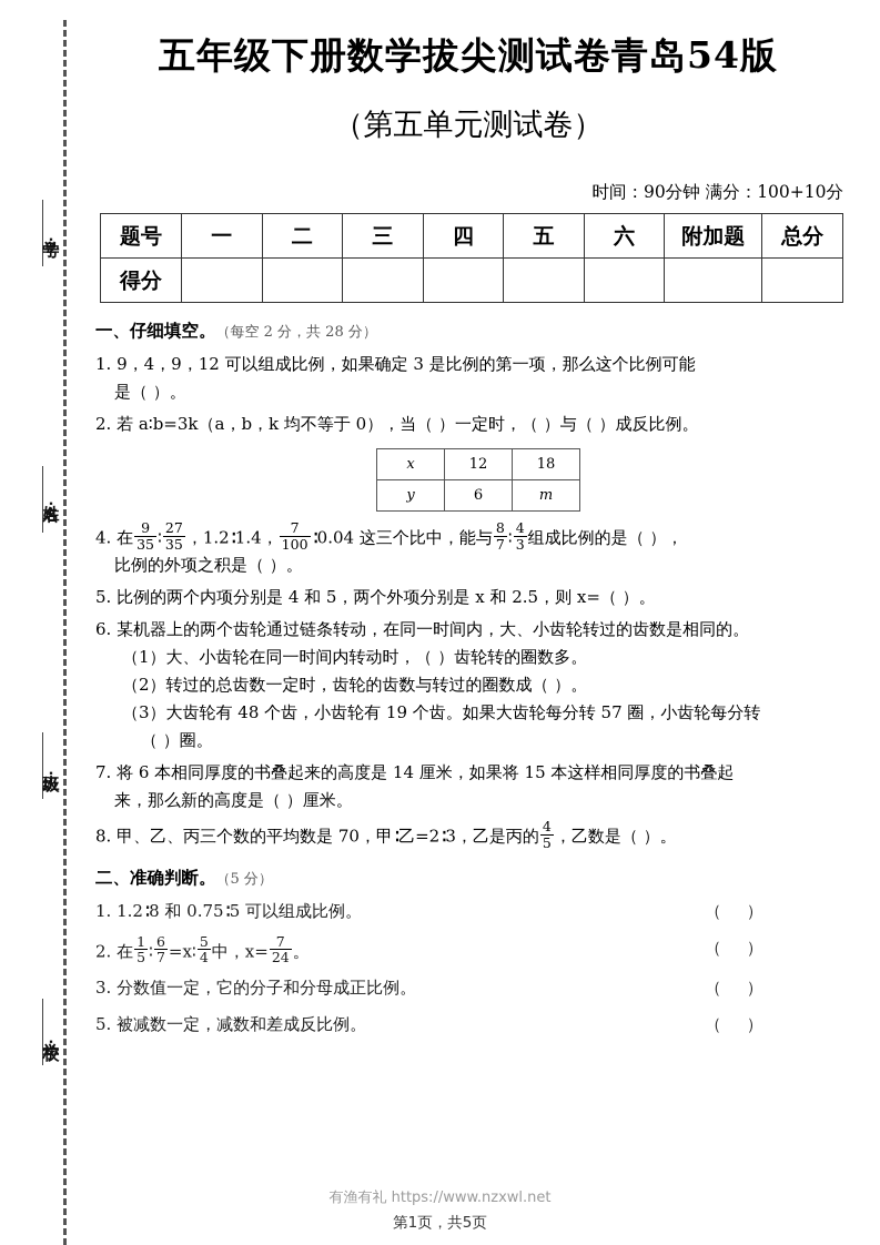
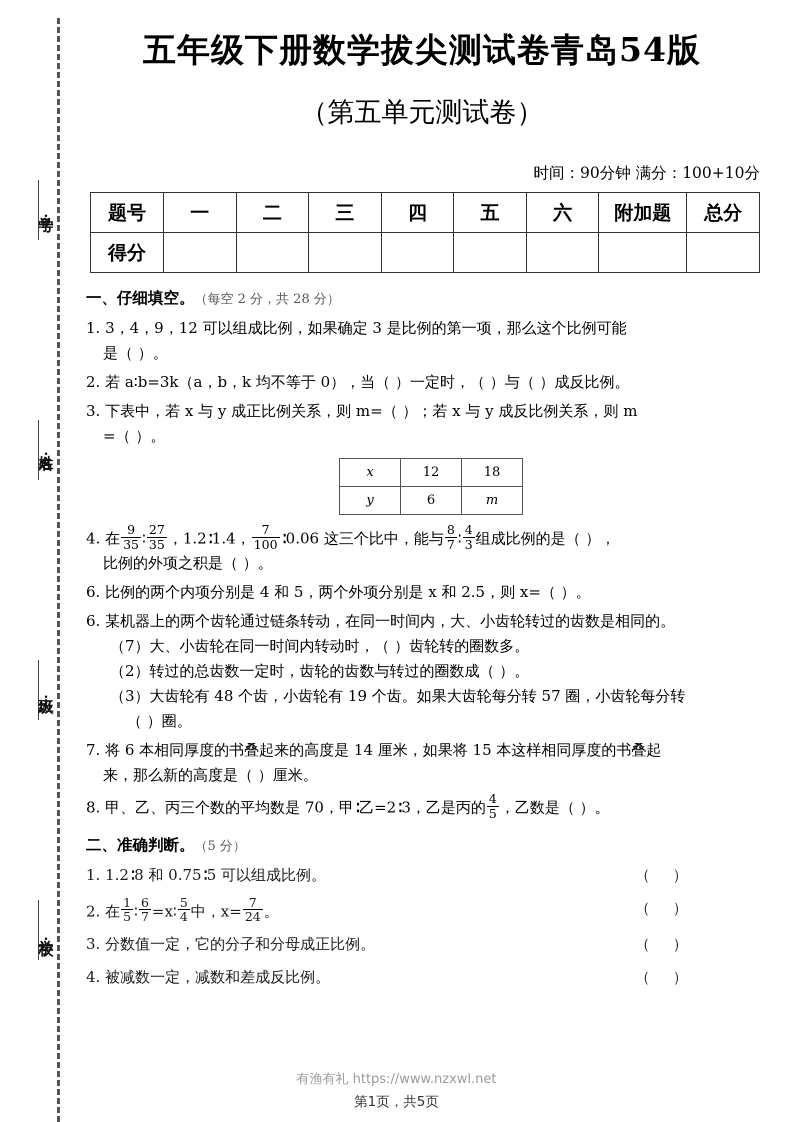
  五年级下册数学拔尖测试卷青岛54版
  （第五单元测试卷）
  时间：90分钟 满分：100+10分
  题号	一	二	三	四	五	六	附加题	总分
  得分
  一、仔细填空。（每空 2 分，共 28 分）
- 1. 9，4，9，12 可以组成比例，如果确定 3 是比例的第一项，那么这个比例可能
+ 1. 3，4，9，12 可以组成比例，如果确定 3 是比例的第一项，那么这个比例可能
  是（ ）。
  2. 若 a∶b=3k（a，b，k 均不等于 0），当（ ）一定时，（ ）与（ ）成反比例。
+ 3. 下表中，若 x 与 y 成正比例关系，则 m=（ ）；若 x 与 y 成反比例关系，则 m
+ =（ ）。
  x	12	18
  y	6	m
  4. 在
  9
  35
  ∶
  27
  35
  ，1.2∶1.4，
  7
  100
- ∶0.04 这三个比中，能与
+ ∶0.06 这三个比中，能与
  8
  7
  ∶
  4
  3
  组成比例的是（ ），
  比例的外项之积是（ ）。
- 5. 比例的两个内项分别是 4 和 5，两个外项分别是 x 和 2.5，则 x=（ ）。
+ 6. 比例的两个内项分别是 4 和 5，两个外项分别是 x 和 2.5，则 x=（ ）。
  6. 某机器上的两个齿轮通过链条转动，在同一时间内，大、小齿轮转过的齿数是相同的。
- （1）大、小齿轮在同一时间内转动时，（ ）齿轮转的圈数多。
+ （7）大、小齿轮在同一时间内转动时，（ ）齿轮转的圈数多。
  （2）转过的总齿数一定时，齿轮的齿数与转过的圈数成（ ）。
  （3）大齿轮有 48 个齿，小齿轮有 19 个齿。如果大齿轮每分转 57 圈，小齿轮每分转
  （ ）圈。
  7. 将 6 本相同厚度的书叠起来的高度是 14 厘米，如果将 15 本这样相同厚度的书叠起
  来，那么新的高度是（ ）厘米。
  8. 甲、乙、丙三个数的平均数是 70，甲∶乙=2∶3，乙是丙的
  4
  5
  ，乙数是（ ）。
  二、准确判断。（5 分）
  1. 1.2∶8 和 0.75∶5 可以组成比例。
  （ ）
  2. 在
  1
  5
  ∶
  6
  7
  =x∶
  5
  4
  中，x=
  7
  24
  。
  （ ）
  3. 分数值一定，它的分子和分母成正比例。
  （ ）
- 5. 被减数一定，减数和差成反比例。
+ 4. 被减数一定，减数和差成反比例。
  （ ）
  有渔有礼 https://www.nzxwl.net
  第1页，共5页
